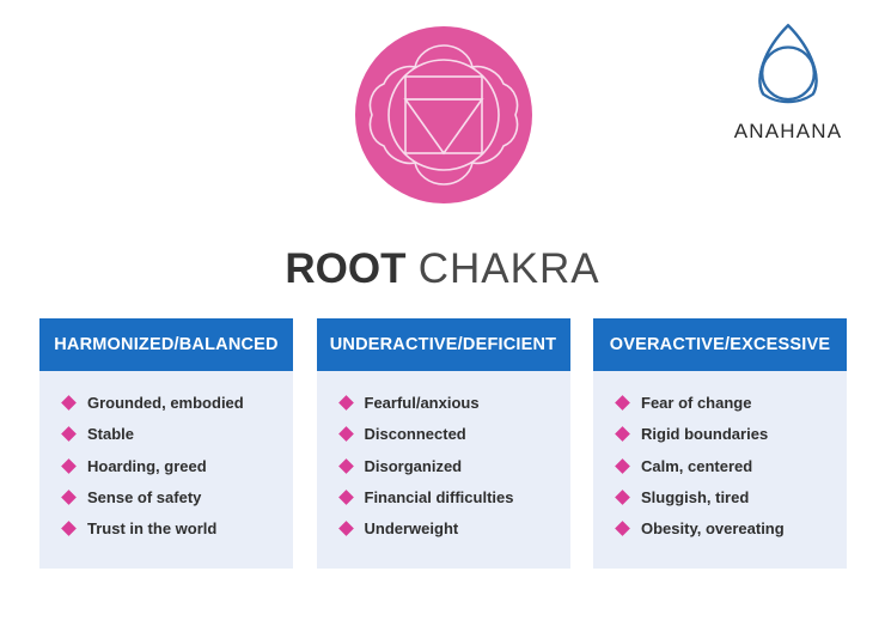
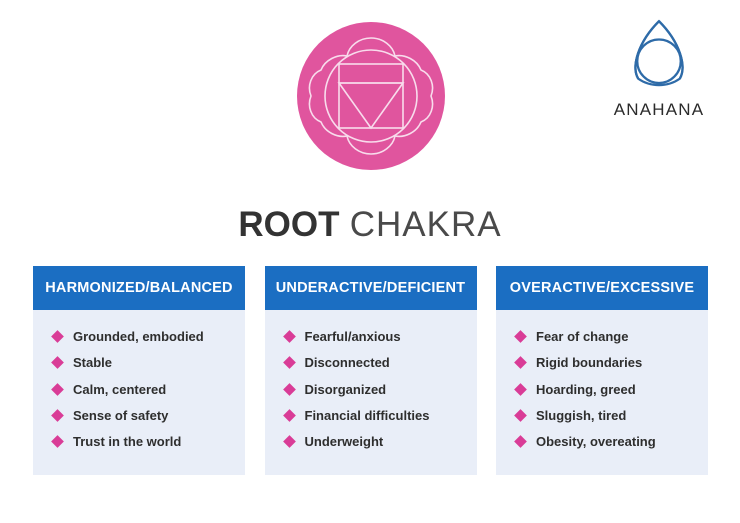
  ANAHANA
  ROOT CHAKRA
  HARMONIZED/BALANCED
  Grounded, embodied
  Stable
- Hoarding, greed
+ Calm, centered
  Sense of safety
  Trust in the world
  UNDERACTIVE/DEFICIENT
  Fearful/anxious
  Disconnected
  Disorganized
  Financial difficulties
  Underweight
  OVERACTIVE/EXCESSIVE
  Fear of change
  Rigid boundaries
- Calm, centered
+ Hoarding, greed
  Sluggish, tired
  Obesity, overeating
